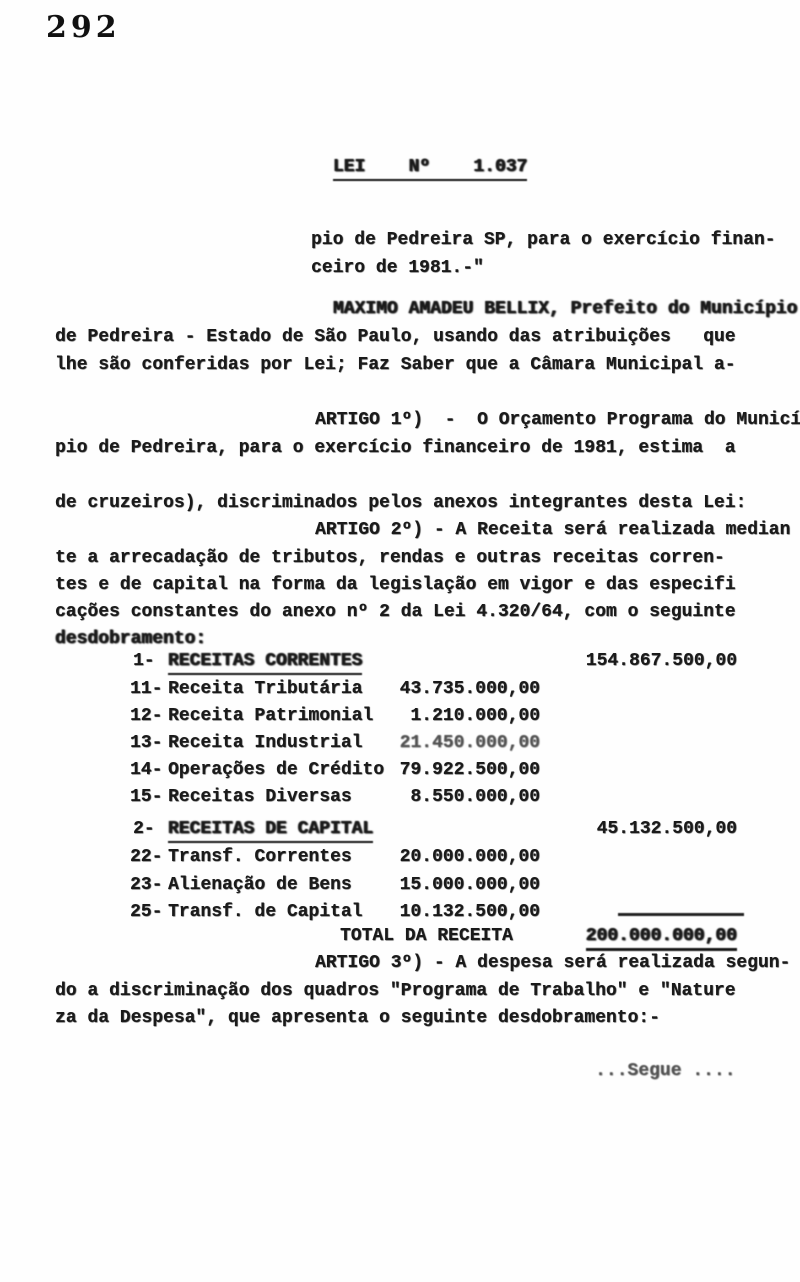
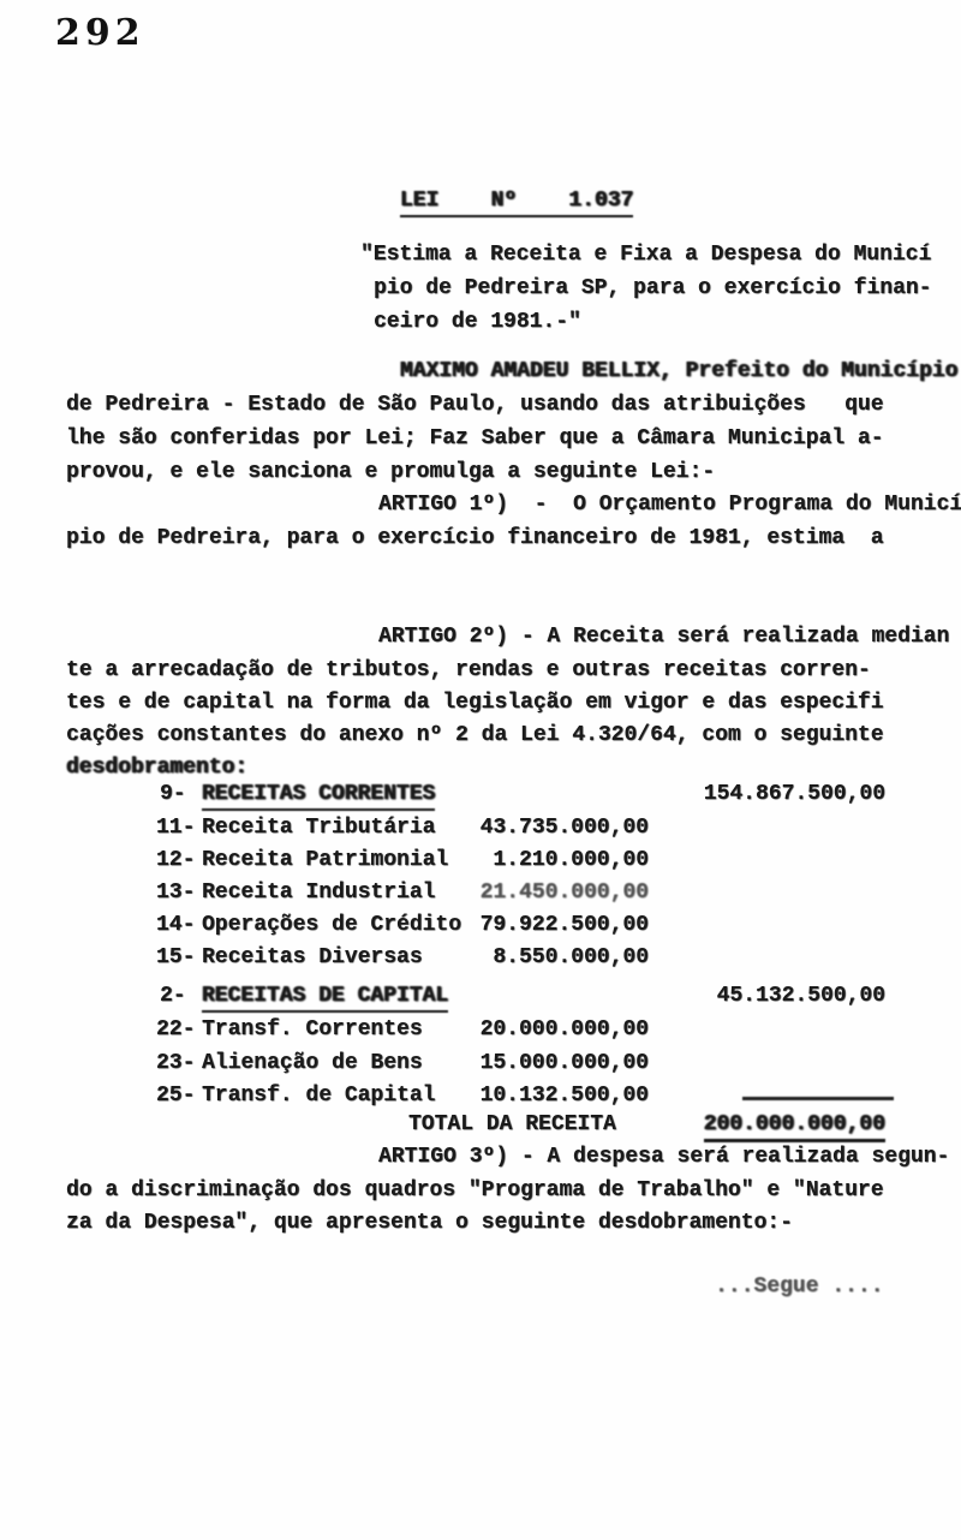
  292
  LEI Nº 1.037
+ "Estima a Receita e Fixa a Despesa do Municí
  pio de Pedreira SP, para o exercício finan-
  ceiro de 1981.-"
  MAXIMO AMADEU BELLIX, Prefeito do Município
  de Pedreira - Estado de São Paulo, usando das atribuições que
  lhe são conferidas por Lei; Faz Saber que a Câmara Municipal a-
+ provou, e ele sanciona e promulga a seguinte Lei:-
  ARTIGO 1º) - O Orçamento Programa do Municí
  pio de Pedreira, para o exercício financeiro de 1981, estima a
- de cruzeiros), discriminados pelos anexos integrantes desta Lei:
  ARTIGO 2º) - A Receita será realizada median
  te a arrecadação de tributos, rendas e outras receitas corren-
  tes e de capital na forma da legislação em vigor e das especifi
  cações constantes do anexo nº 2 da Lei 4.320/64, com o seguinte
  desdobramento:
- 1-
+ 9-
  RECEITAS CORRENTES
  154.867.500,00
  11-
  Receita Tributária
  43.735.000,00
  12-
  Receita Patrimonial
  1.210.000,00
  13-
  Receita Industrial
  21.450.000,00
  14-
  Operações de Crédito
  79.922.500,00
  15-
  Receitas Diversas
  8.550.000,00
  2-
  RECEITAS DE CAPITAL
  45.132.500,00
  22-
  Transf. Correntes
  20.000.000,00
  23-
  Alienação de Bens
  15.000.000,00
  25-
  Transf. de Capital
  10.132.500,00
  TOTAL DA RECEITA
  200.000.000,00
  ARTIGO 3º) - A despesa será realizada segun-
  do a discriminação dos quadros "Programa de Trabalho" e "Nature
  za da Despesa", que apresenta o seguinte desdobramento:-
  ...Segue ....
